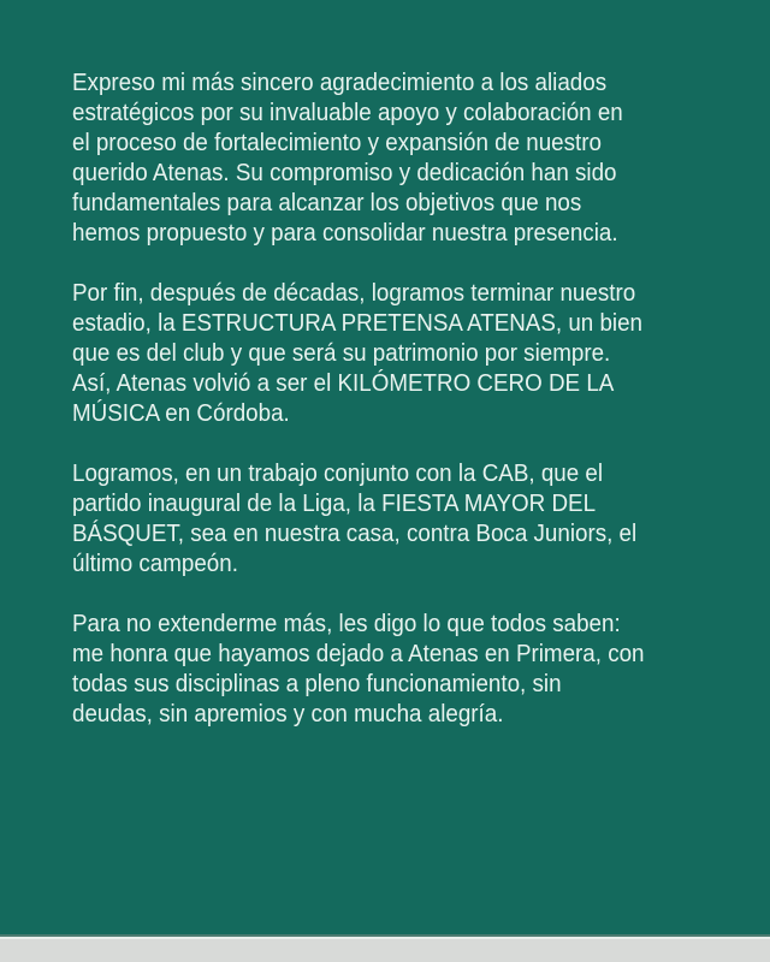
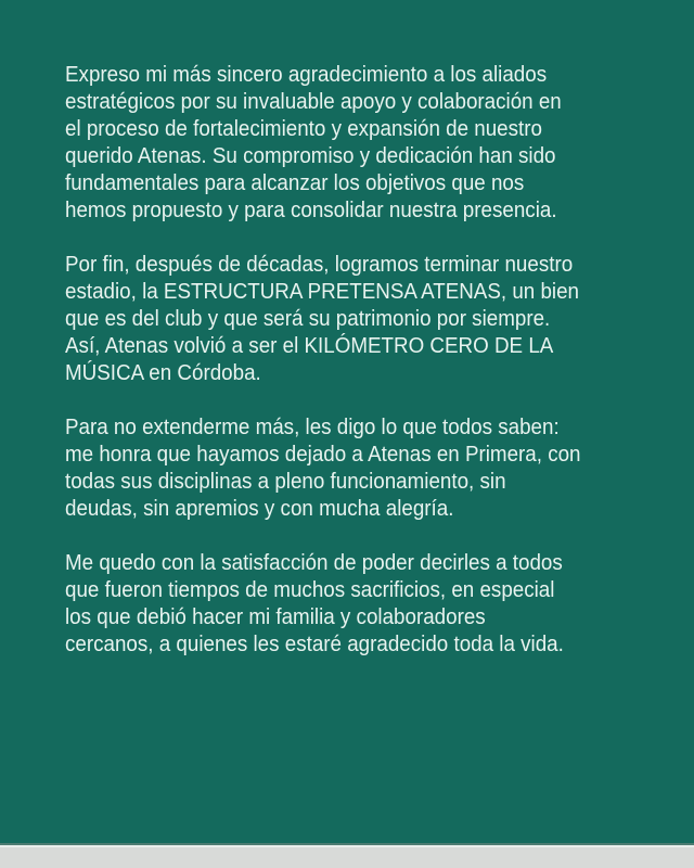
  Expreso mi más sincero agradecimiento a los aliados
  estratégicos por su invaluable apoyo y colaboración en
  el proceso de fortalecimiento y expansión de nuestro
  querido Atenas. Su compromiso y dedicación han sido
  fundamentales para alcanzar los objetivos que nos
  hemos propuesto y para consolidar nuestra presencia.
  Por fin, después de décadas, logramos terminar nuestro
  estadio, la ESTRUCTURA PRETENSA ATENAS, un bien
  que es del club y que será su patrimonio por siempre.
  Así, Atenas volvió a ser el KILÓMETRO CERO DE LA
  MÚSICA en Córdoba.
- Logramos, en un trabajo conjunto con la CAB, que el
- partido inaugural de la Liga, la FIESTA MAYOR DEL
- BÁSQUET, sea en nuestra casa, contra Boca Juniors, el
- último campeón.
  Para no extenderme más, les digo lo que todos saben:
  me honra que hayamos dejado a Atenas en Primera, con
  todas sus disciplinas a pleno funcionamiento, sin
  deudas, sin apremios y con mucha alegría.
+ Me quedo con la satisfacción de poder decirles a todos
+ que fueron tiempos de muchos sacrificios, en especial
+ los que debió hacer mi familia y colaboradores
+ cercanos, a quienes les estaré agradecido toda la vida.
